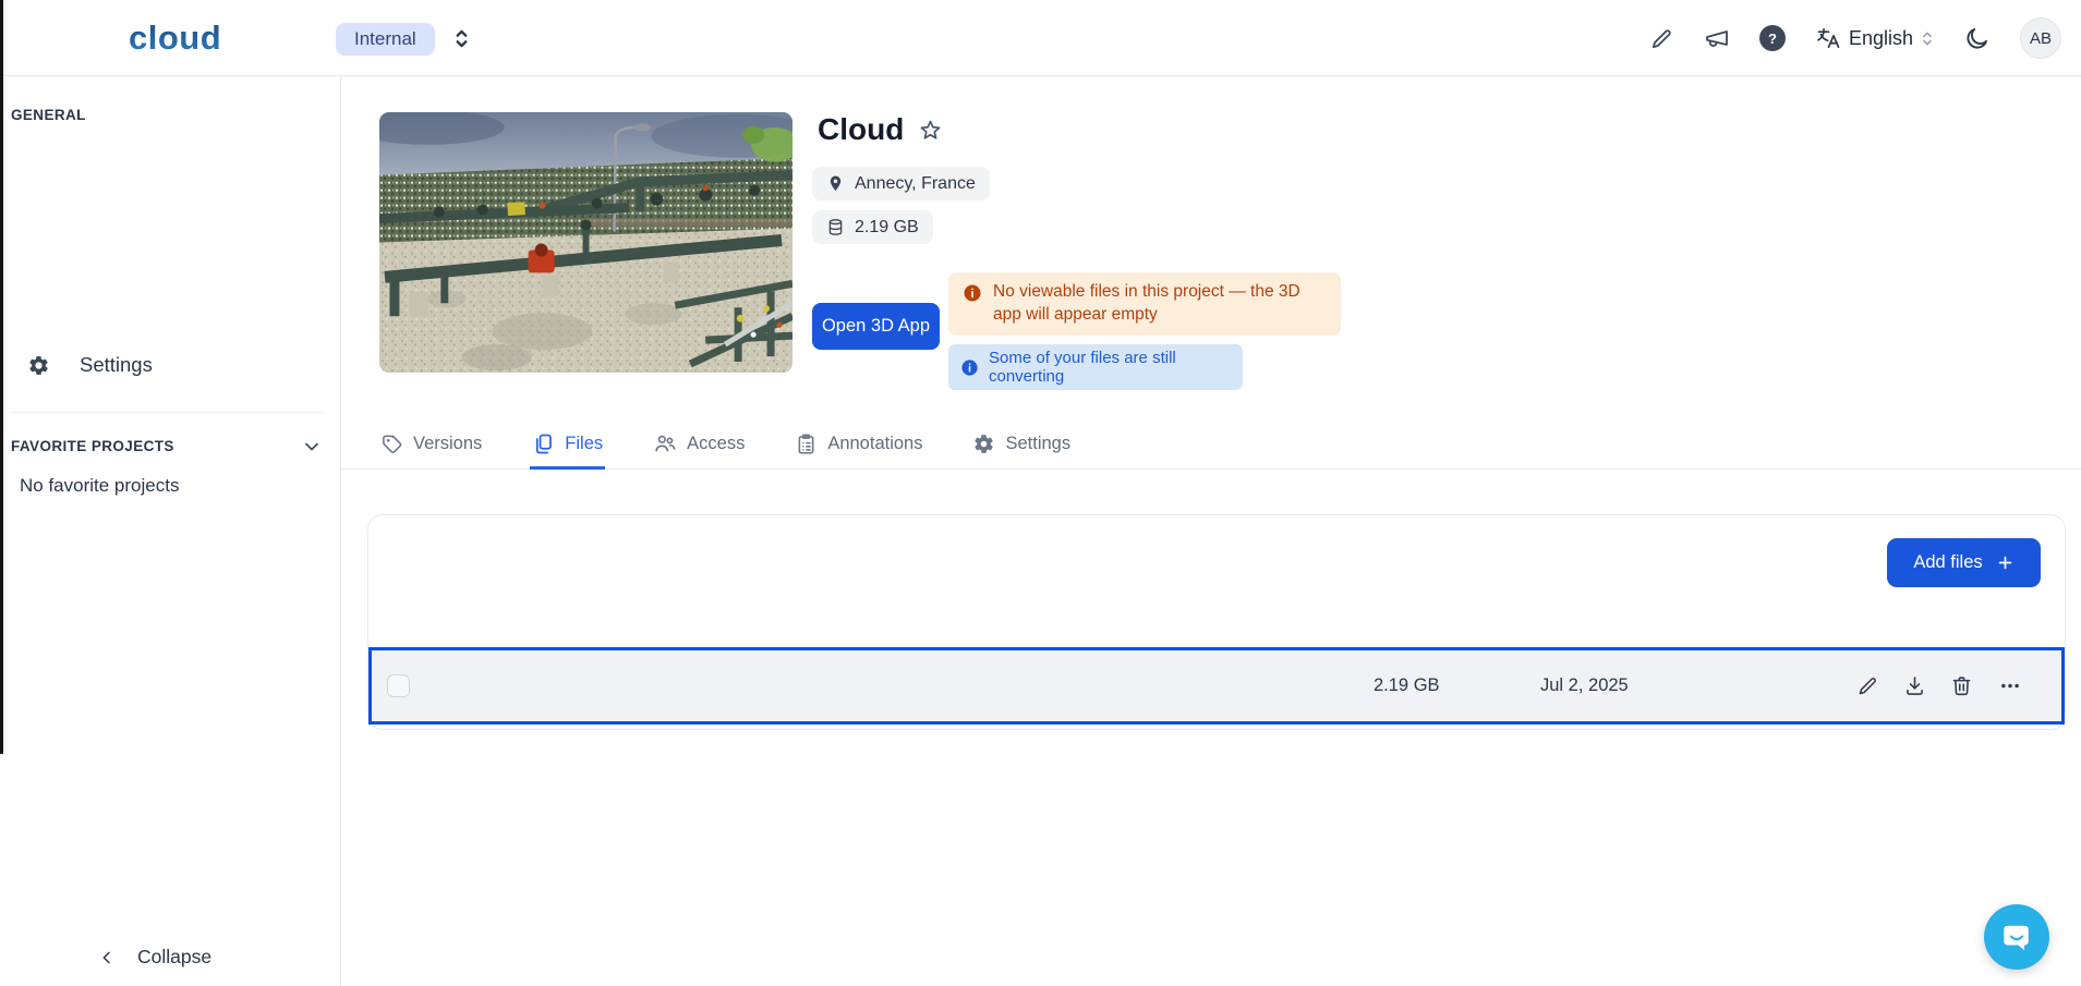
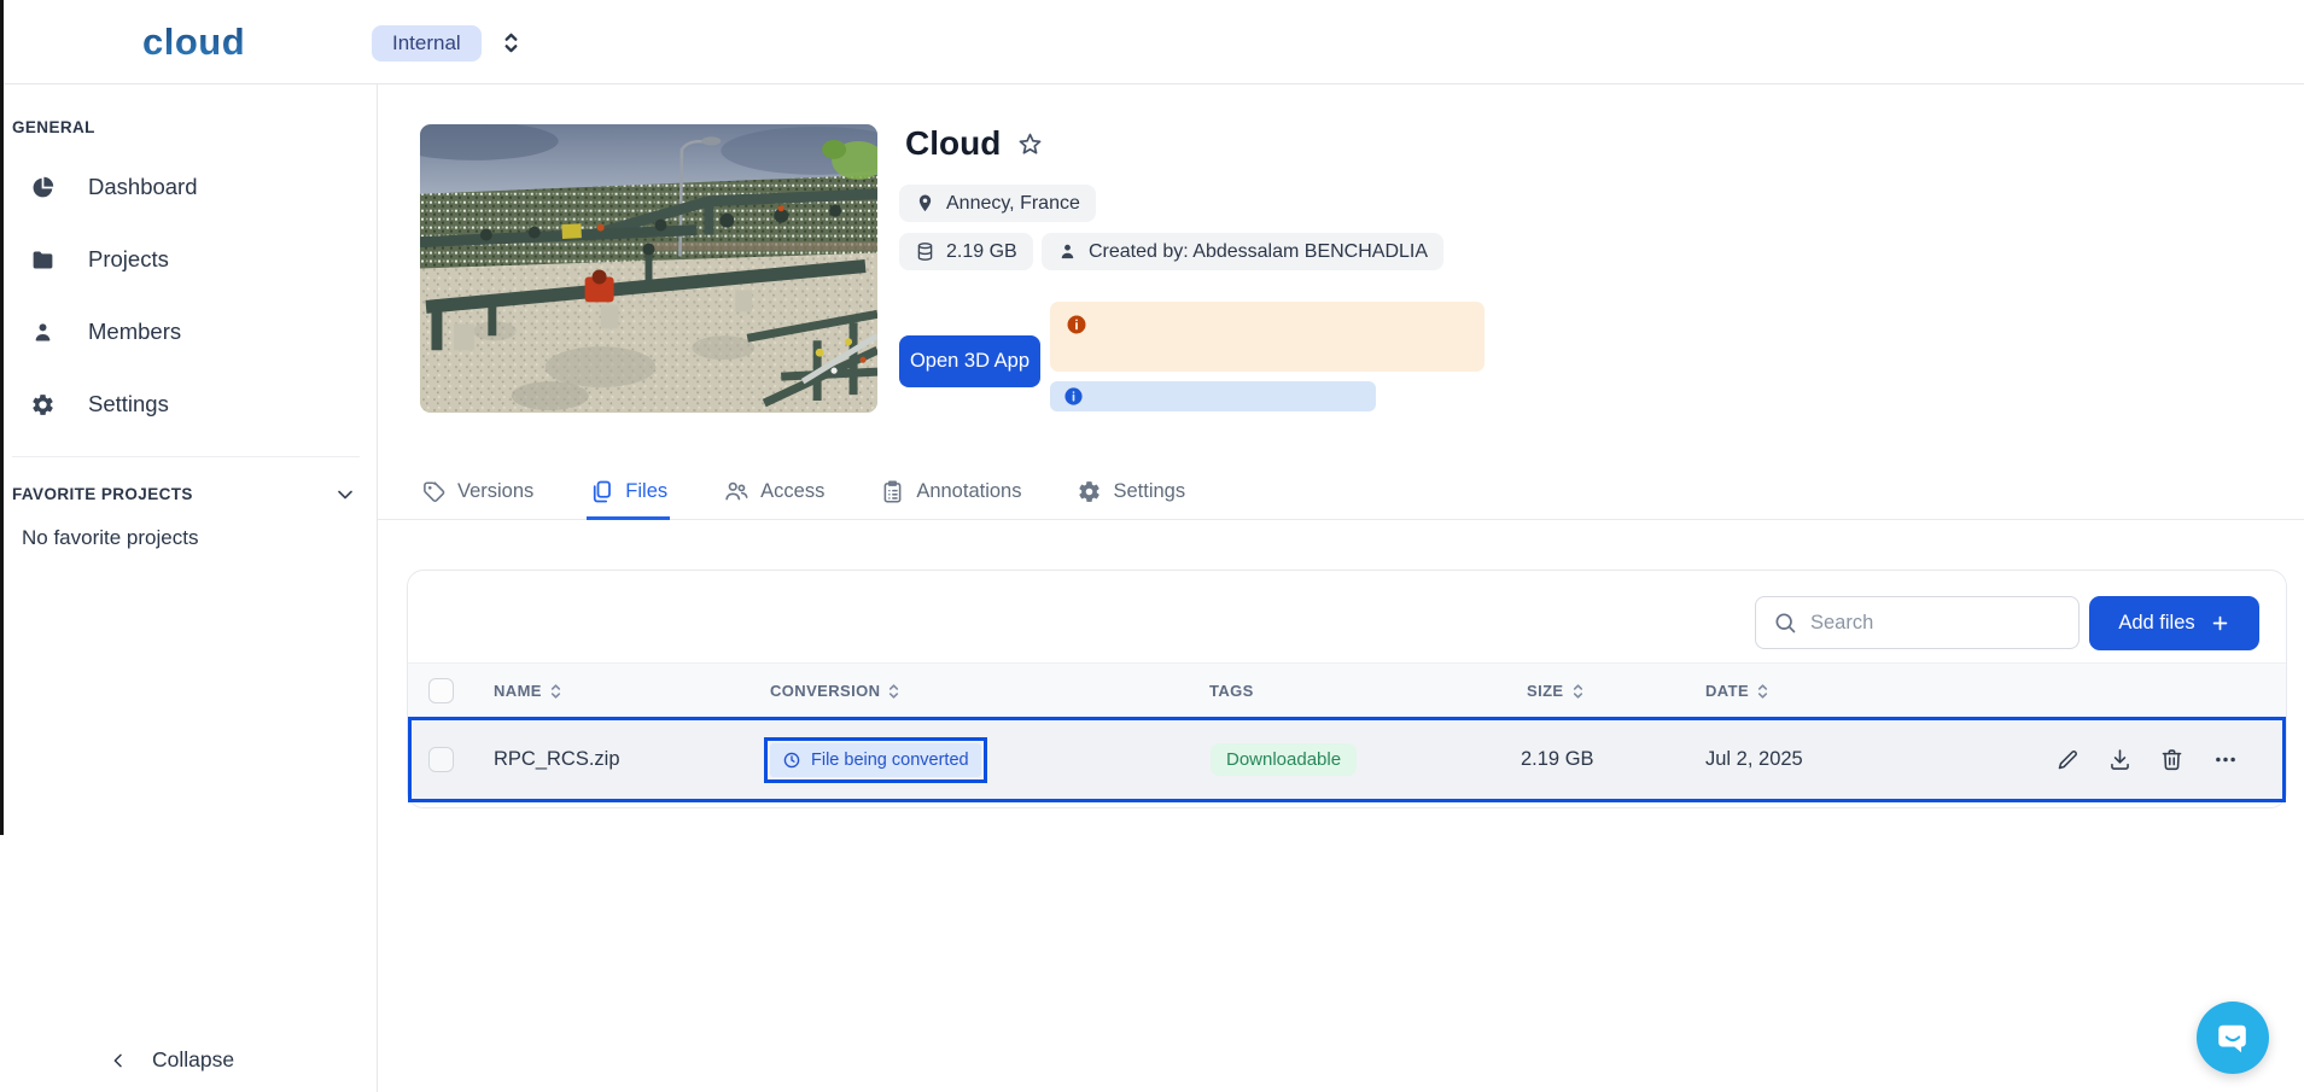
  cloud
  Internal
- ?
- English
- AB
  GENERAL
+ Dashboard
+ Projects
+ Members
  Settings
  FAVORITE PROJECTS
  No favorite projects
  Collapse
  Cloud
  Annecy, France
  2.19 GB
+ Created by: Abdessalam BENCHADLIA
  Open 3D App
- No viewable files in this project — the 3D app will appear empty
- Some of your files are still converting
  Versions
  Files
  Access
  Annotations
  Settings
+ Search
  Add files
+ NAME
+ CONVERSION
+ TAGS
+ SIZE
+ DATE
+ RPC_RCS.zip
+ File being converted
+ Downloadable
  2.19 GB
  Jul 2, 2025
